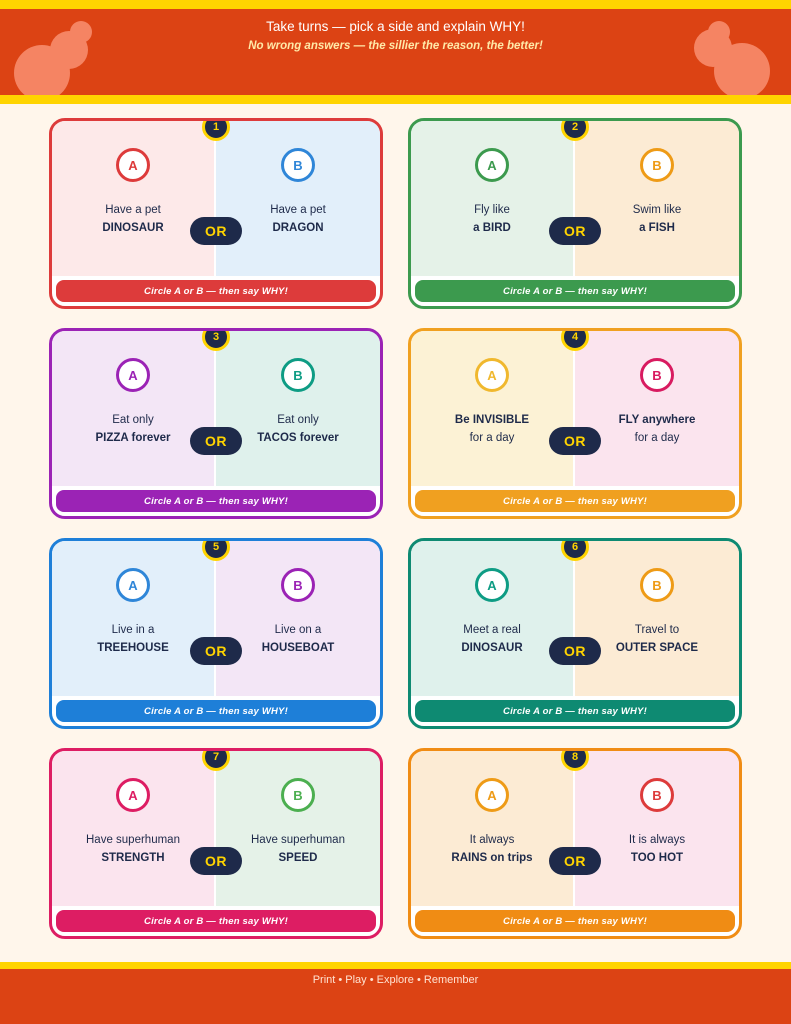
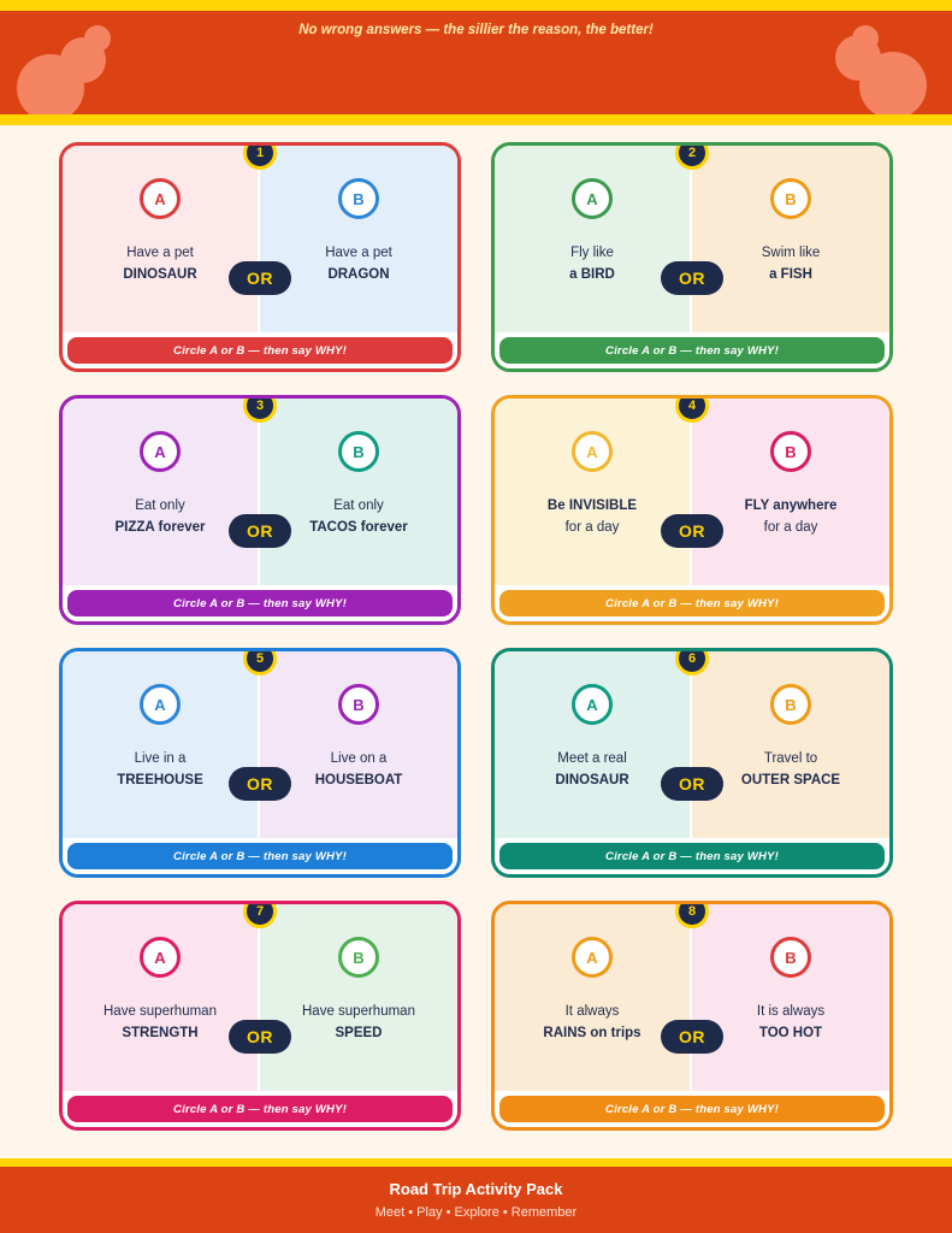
- Take turns — pick a side and explain WHY!
  No wrong answers — the sillier the reason, the better!
  A
  Have a pet
  DINOSAUR
  B
  Have a pet
  DRAGON
  OR
  1
  Circle A or B — then say WHY!
  A
  Fly like
  a BIRD
  B
  Swim like
  a FISH
  OR
  2
  Circle A or B — then say WHY!
  A
  Eat only
  PIZZA forever
  B
  Eat only
  TACOS forever
  OR
  3
  Circle A or B — then say WHY!
  A
  Be INVISIBLE
  for a day
  B
  FLY anywhere
  for a day
  OR
  4
  Circle A or B — then say WHY!
  A
  Live in a
  TREEHOUSE
  B
  Live on a
  HOUSEBOAT
  OR
  5
  Circle A or B — then say WHY!
  A
  Meet a real
  DINOSAUR
  B
  Travel to
  OUTER SPACE
  OR
  6
  Circle A or B — then say WHY!
  A
  Have superhuman
  STRENGTH
  B
  Have superhuman
  SPEED
  OR
  7
  Circle A or B — then say WHY!
  A
  It always
  RAINS on trips
  B
  It is always
  TOO HOT
  OR
  8
  Circle A or B — then say WHY!
+ Road Trip Activity Pack
- Print • Play • Explore • Remember
+ Meet • Play • Explore • Remember
